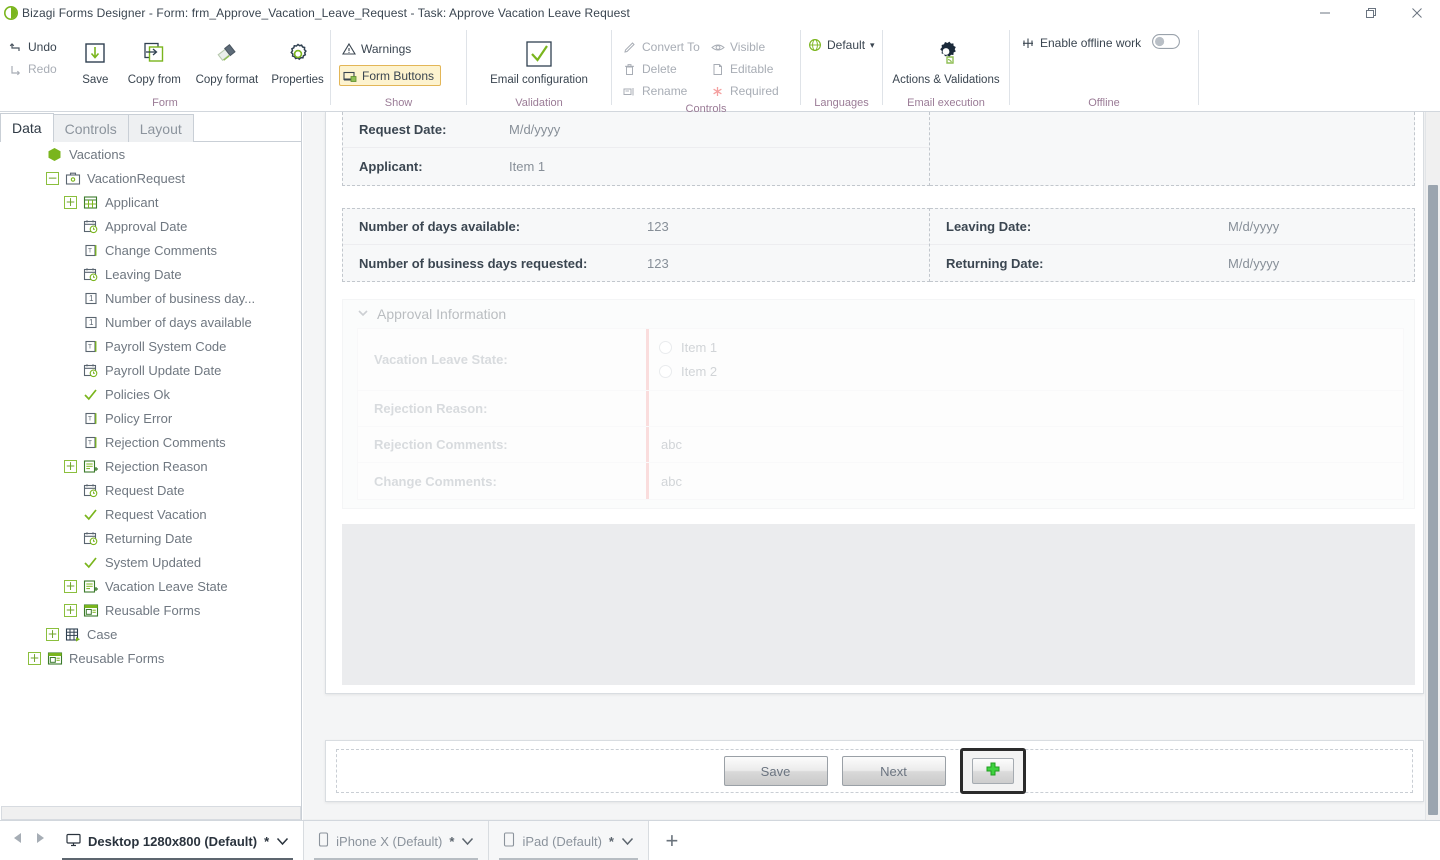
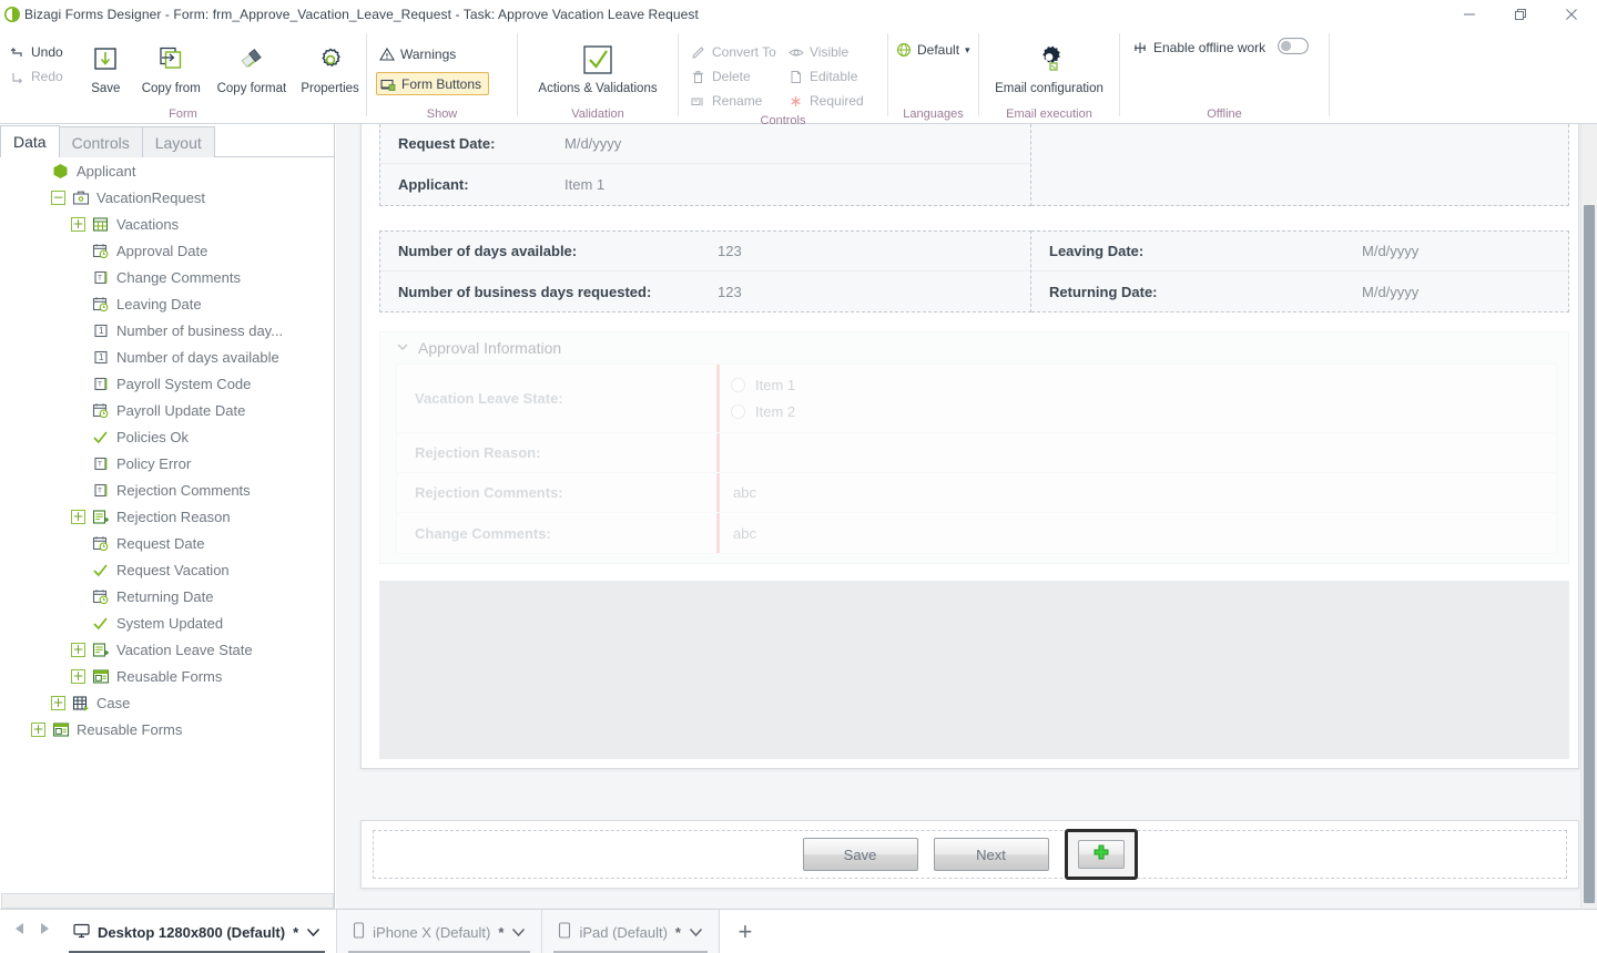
  Bizagi Forms Designer - Form: frm_Approve_Vacation_Leave_Request - Task: Approve Vacation Leave Request
  Undo
  Redo
  Save
  Copy from
  Copy format
  Properties
  Form
  Warnings
  Form Buttons
  Show
- Email configuration
+ Actions & Validations
  Validation
  Convert To
  Delete
  Rename
  Visible
  Editable
  Required
  Controls
  Default
  ▾
  Languages
- Actions & Validations
+ Email configuration
  Email execution
  Enable offline work
  Offline
  Data
  Controls
  Layout
- Vacations
+ Applicant
  −
  VacationRequest
  +
- Applicant
+ Vacations
  Approval Date
  Change Comments
  Leaving Date
  1
  Number of business day...
  1
  Number of days available
  Payroll System Code
  Payroll Update Date
  Policies Ok
  Policy Error
  Rejection Comments
  +
  Rejection Reason
  Request Date
  Request Vacation
  Returning Date
  System Updated
  +
  Vacation Leave State
  +
  Reusable Forms
  +
  Case
  +
  Reusable Forms
  Request Date:
  M/d/yyyy
  Applicant:
  Item 1
  Number of days available:
  123
  Number of business days requested:
  123
  Leaving Date:
  M/d/yyyy
  Returning Date:
  M/d/yyyy
  Approval Information
  Vacation Leave State:
  Item 1
  Item 2
  Rejection Reason:
  Rejection Comments:
  abc
  Change Comments:
  abc
  Save
  Next
  Desktop 1280x800 (Default)
  *
  iPhone X (Default)
  *
  iPad (Default)
  *
  +
